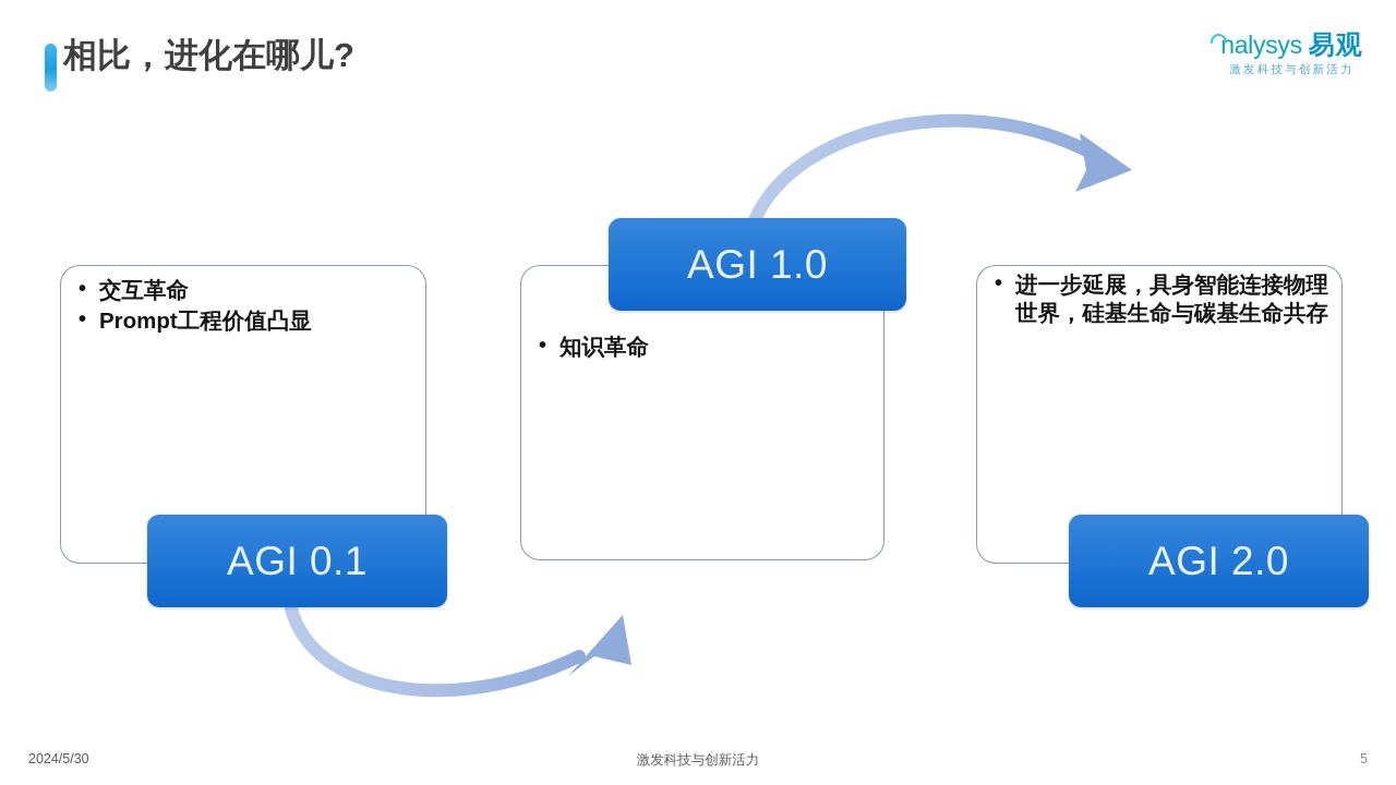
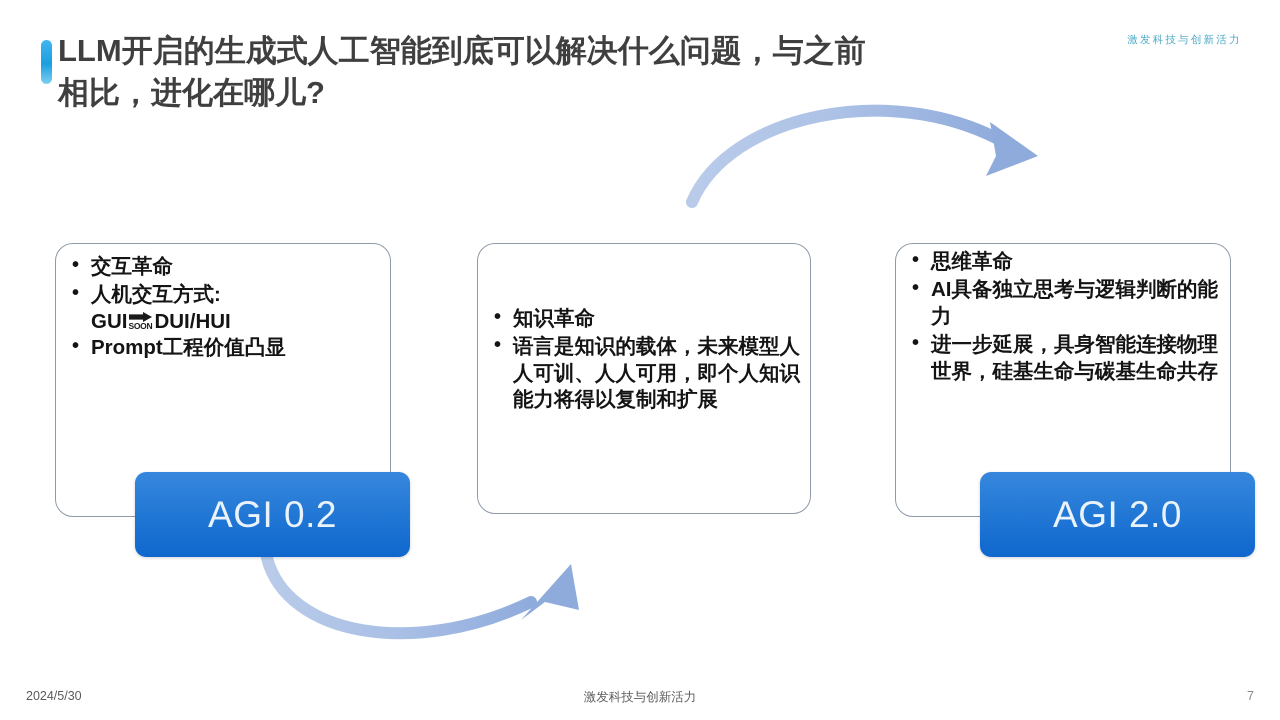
+ LLM开启的生成式人工智能到底可以解决什么问题，与之前
  相比，进化在哪儿?
- nalysys 易观
  激发科技与创新活力
  交互革命
+ 人机交互方式:
+ GUI
+ SOON
+ DUI/HUI
  Prompt工程价值凸显
  知识革命
+ 语言是知识的载体，未来模型人人可训、人人可用，即个人知识能力将得以复制和扩展
+ 思维革命
+ AI具备独立思考与逻辑判断的能力
  进一步延展，具身智能连接物理世界，硅基生命与碳基生命共存
- AGI 0.1
+ AGI 0.2
- AGI 1.0
  AGI 2.0
  2024/5/30
  激发科技与创新活力
- 5
+ 7
